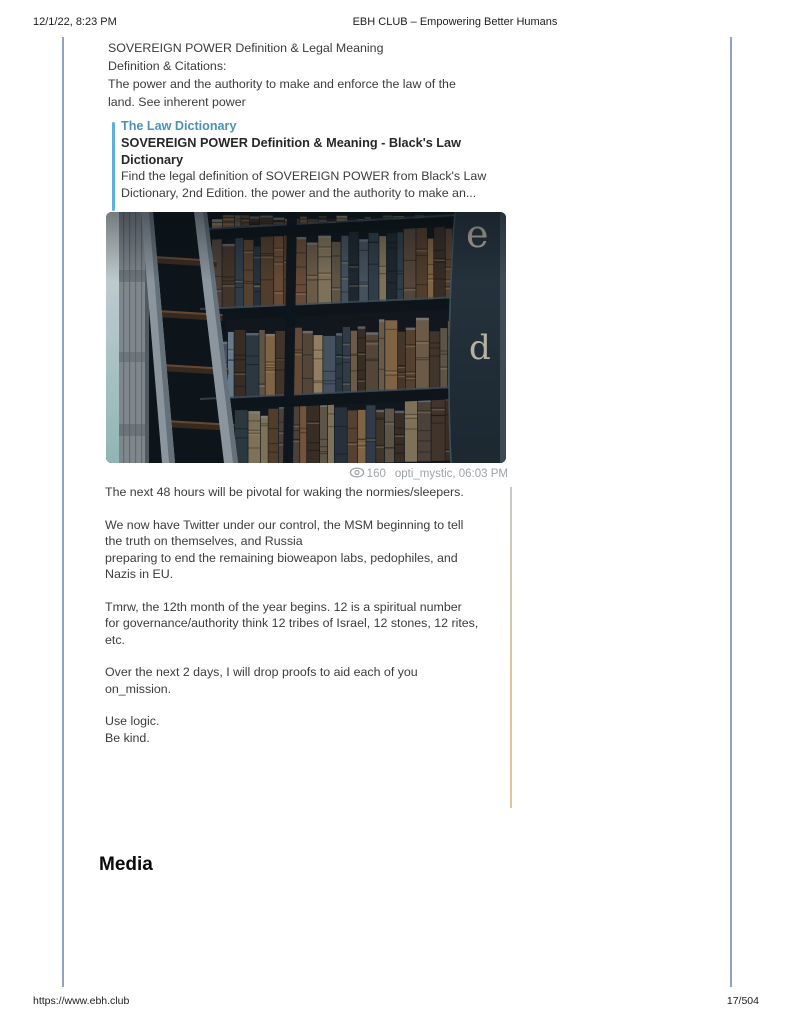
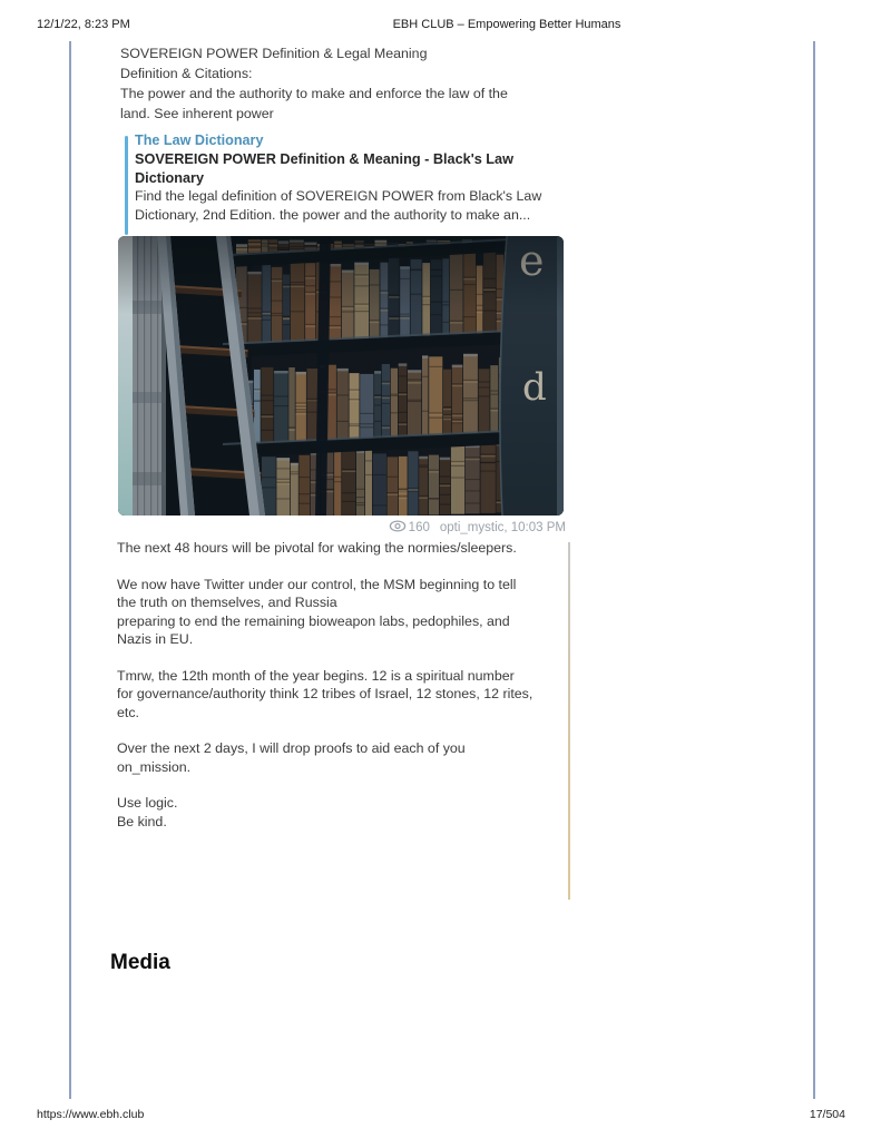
  12/1/22, 8:23 PM
  EBH CLUB – Empowering Better Humans
  SOVEREIGN POWER Definition & Legal Meaning
  Definition & Citations:
  The power and the authority to make and enforce the law of the
  land. See inherent power
  The Law Dictionary
  SOVEREIGN POWER Definition & Meaning - Black's Law
  Dictionary
  Find the legal definition of SOVEREIGN POWER from Black's Law
  Dictionary, 2nd Edition. the power and the authority to make an...
  d
- 160 opti_mystic, 06:03 PM
+ 160 opti_mystic, 10:03 PM
  The next 48 hours will be pivotal for waking the normies/sleepers.
  We now have Twitter under our control, the MSM beginning to tell
  the truth on themselves, and Russia
  preparing to end the remaining bioweapon labs, pedophiles, and
  Nazis in EU.
  Tmrw, the 12th month of the year begins. 12 is a spiritual number
  for governance/authority think 12 tribes of Israel, 12 stones, 12 rites,
  etc.
  Over the next 2 days, I will drop proofs to aid each of you
  on_mission.
  Use logic.
  Be kind.
  Media
  https://www.ebh.club
  17/504
